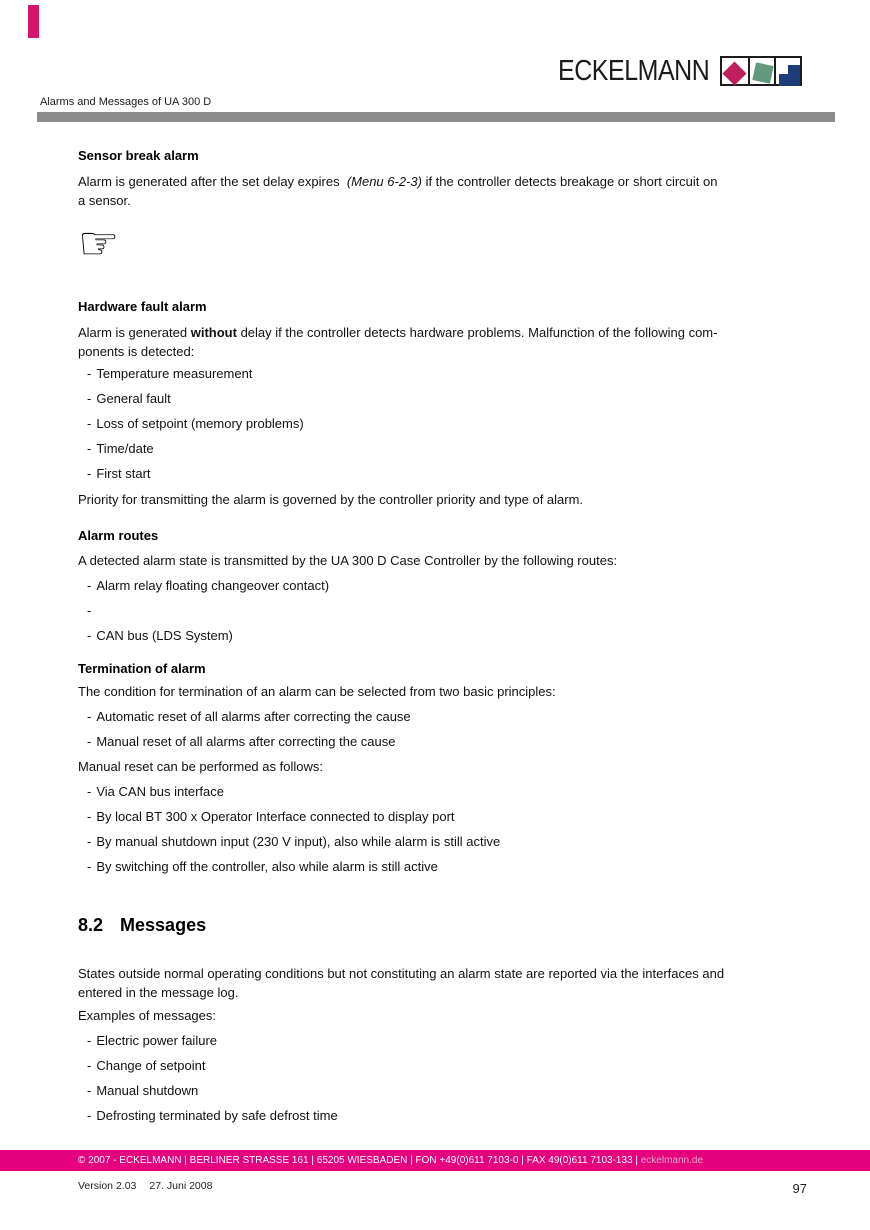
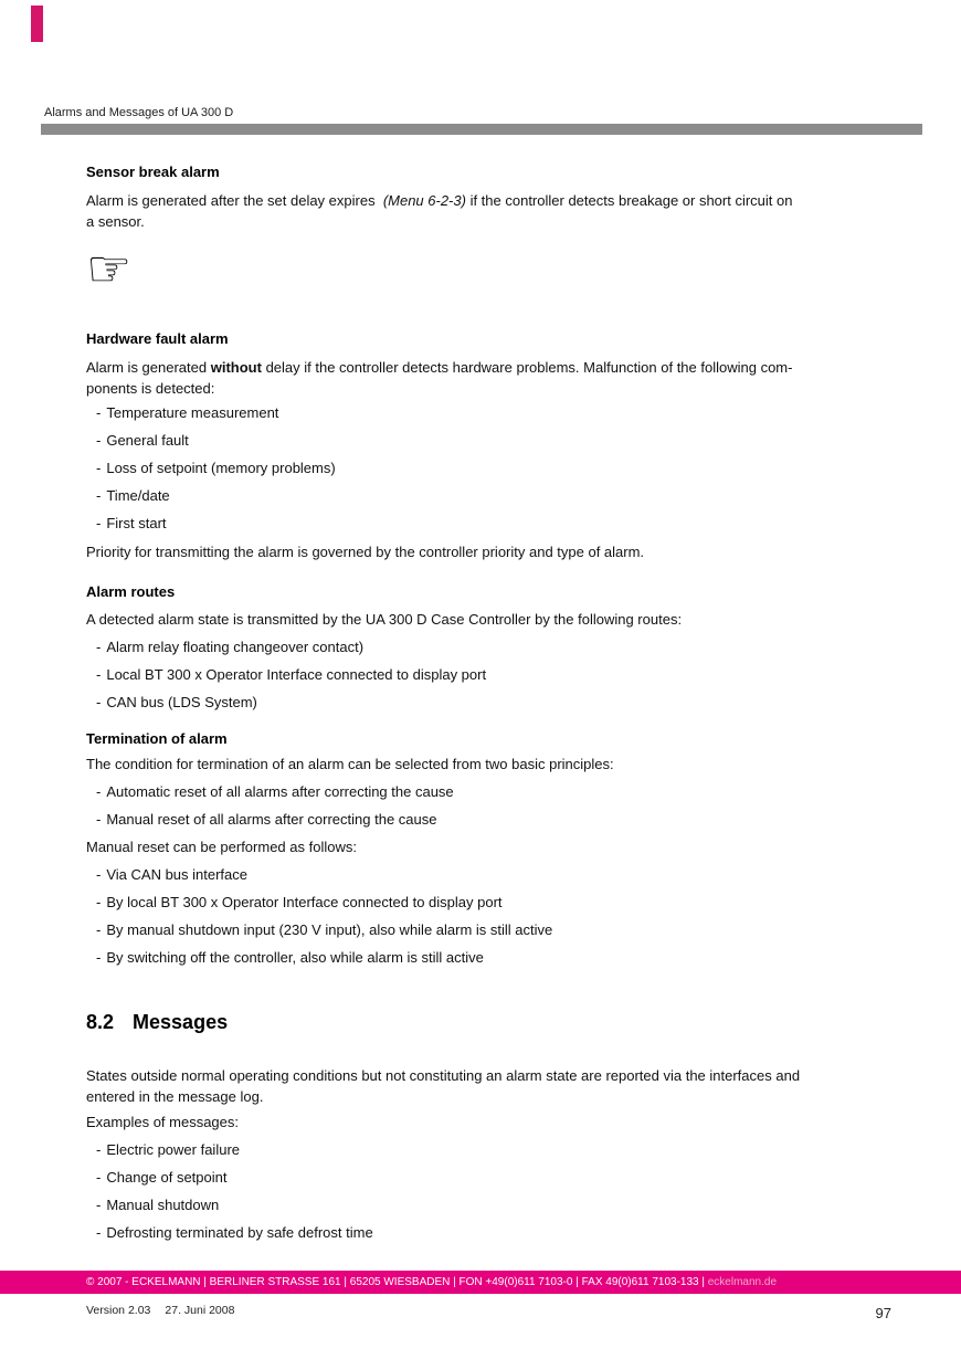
- ECKELMANN
  Alarms and Messages of UA 300 D
  Sensor break alarm
  Alarm is generated after the set delay expires (Menu 6-2-3) if the controller detects breakage or short circuit on
  a sensor.
  ☞
  Hardware fault alarm
  Alarm is generated without delay if the controller detects hardware problems. Malfunction of the following com-
  ponents is detected:
  -
  Temperature measurement
  -
  General fault
  -
  Loss of setpoint (memory problems)
  -
  Time/date
  -
  First start
  Priority for transmitting the alarm is governed by the controller priority and type of alarm.
  Alarm routes
  A detected alarm state is transmitted by the UA 300 D Case Controller by the following routes:
  -
  Alarm relay floating changeover contact)
  -
+ Local BT 300 x Operator Interface connected to display port
  -
  CAN bus (LDS System)
  Termination of alarm
  The condition for termination of an alarm can be selected from two basic principles:
  -
  Automatic reset of all alarms after correcting the cause
  -
  Manual reset of all alarms after correcting the cause
  Manual reset can be performed as follows:
  -
  Via CAN bus interface
  -
  By local BT 300 x Operator Interface connected to display port
  -
  By manual shutdown input (230 V input), also while alarm is still active
  -
  By switching off the controller, also while alarm is still active
  8.2
  Messages
  States outside normal operating conditions but not constituting an alarm state are reported via the interfaces and
  entered in the message log.
  Examples of messages:
  -
  Electric power failure
  -
  Change of setpoint
  -
  Manual shutdown
  -
  Defrosting terminated by safe defrost time
  © 2007 - ECKELMANN | BERLINER STRASSE 161 | 65205 WIESBADEN | FON +49(0)611 7103-0 | FAX 49(0)611 7103-133 | eckelmann.de
  Version 2.03
  27. Juni 2008
  97
